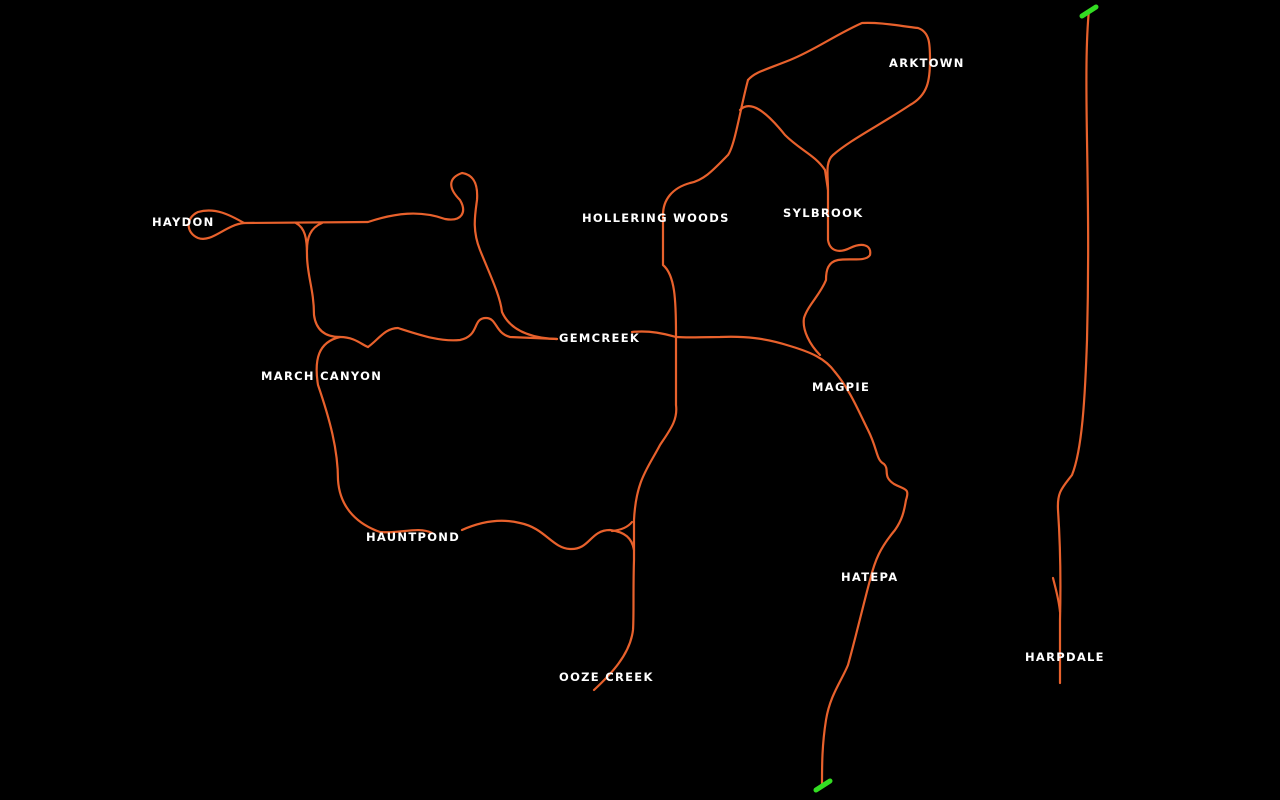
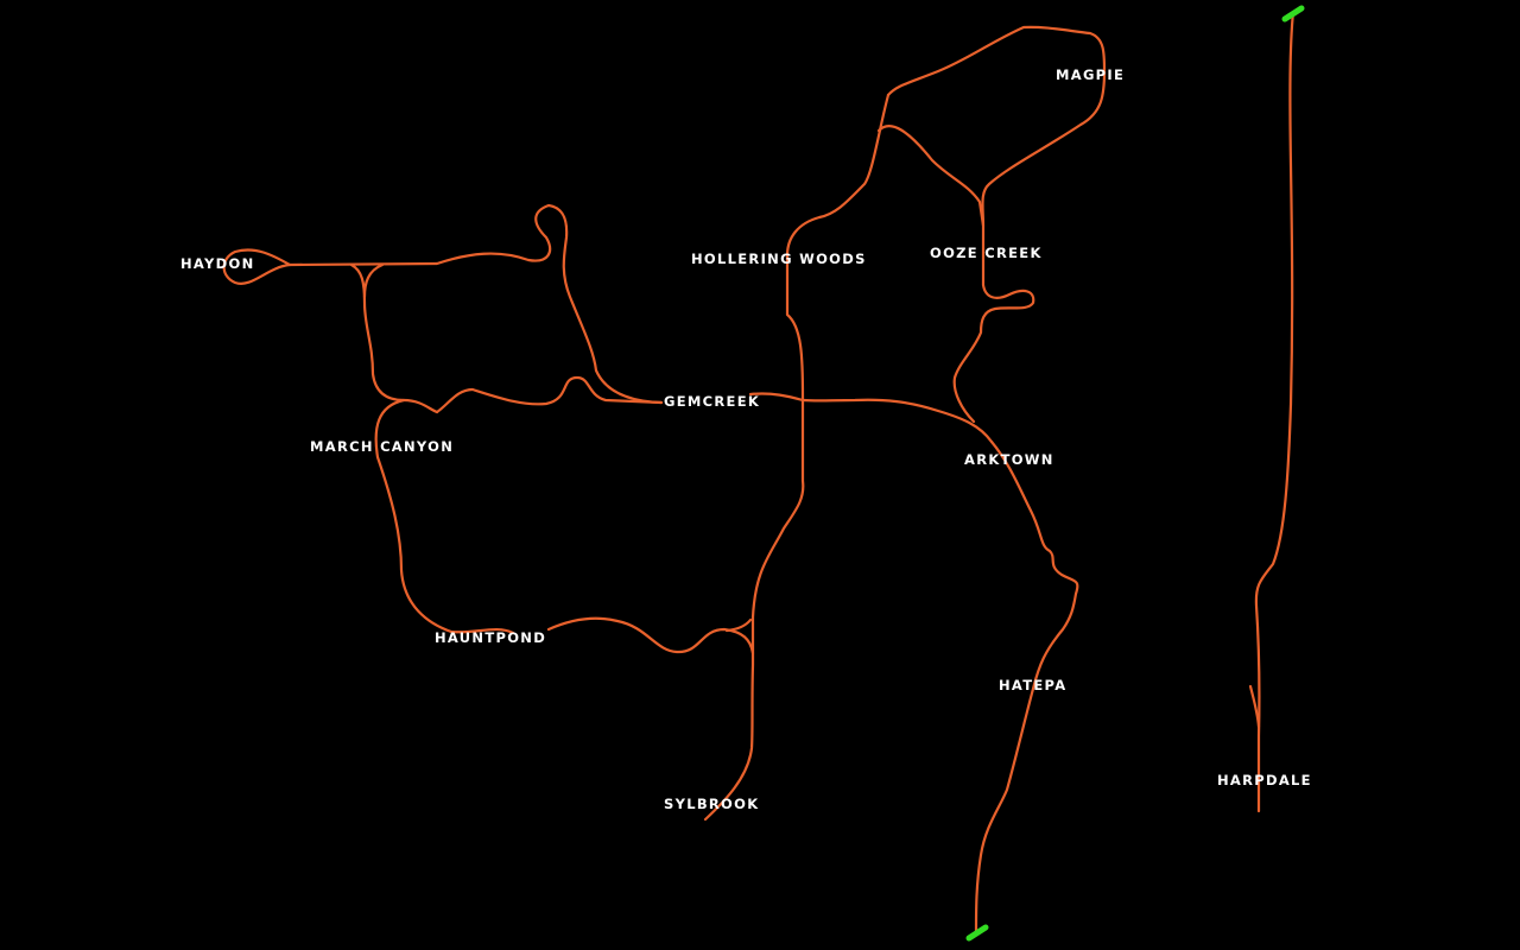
- ARKTOWN
+ MAGPIE
  HAYDON
  HOLLERING WOODS
- SYLBROOK
+ OOZE CREEK
  GEMCREEK
  MARCH CANYON
- MAGPIE
+ ARKTOWN
  HAUNTPOND
  HATEPA
  HARPDALE
- OOZE CREEK
+ SYLBROOK
